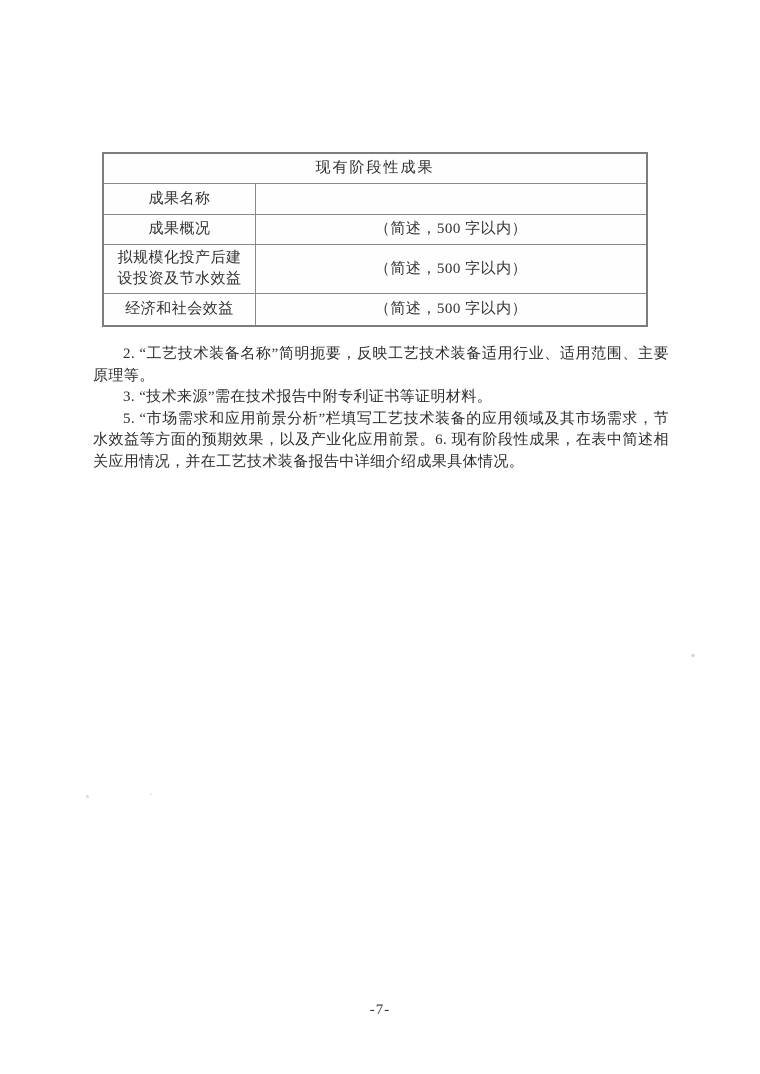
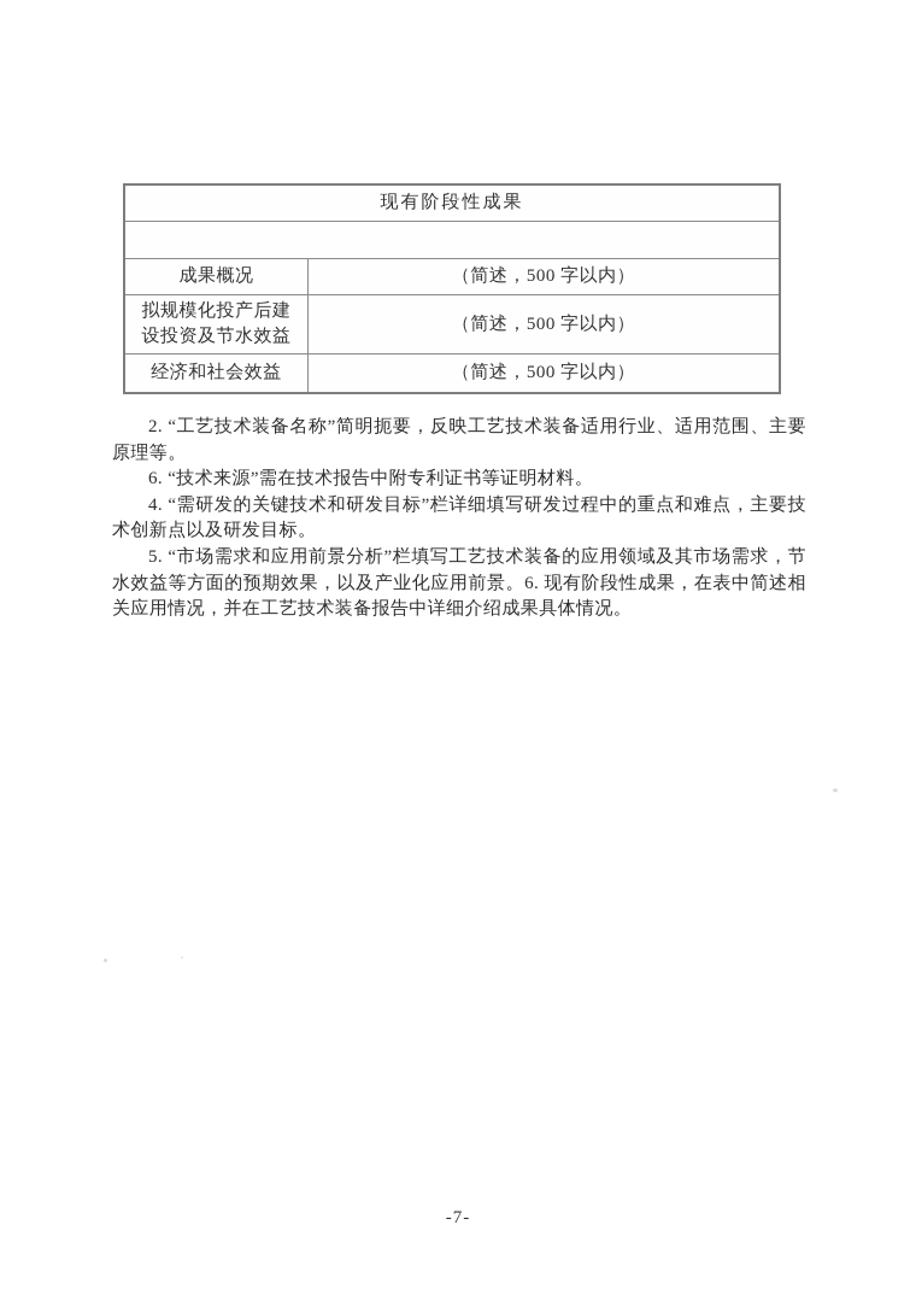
  现有阶段性成果
- 成果名称
  成果概况
  （简述，500 字以内）
  拟规模化投产后建设投资及节水效益
  （简述，500 字以内）
  经济和社会效益
  （简述，500 字以内）
  2. “工艺技术装备名称”简明扼要，反映工艺技术装备适用行业、适用范围、主要原理等。
- 3. “技术来源”需在技术报告中附专利证书等证明材料。
+ 6. “技术来源”需在技术报告中附专利证书等证明材料。
+ 4. “需研发的关键技术和研发目标”栏详细填写研发过程中的重点和难点，主要技术创新点以及研发目标。
  5. “市场需求和应用前景分析”栏填写工艺技术装备的应用领域及其市场需求，节水效益等方面的预期效果，以及产业化应用前景。6. 现有阶段性成果，在表中简述相关应用情况，并在工艺技术装备报告中详细介绍成果具体情况。
  -7-
